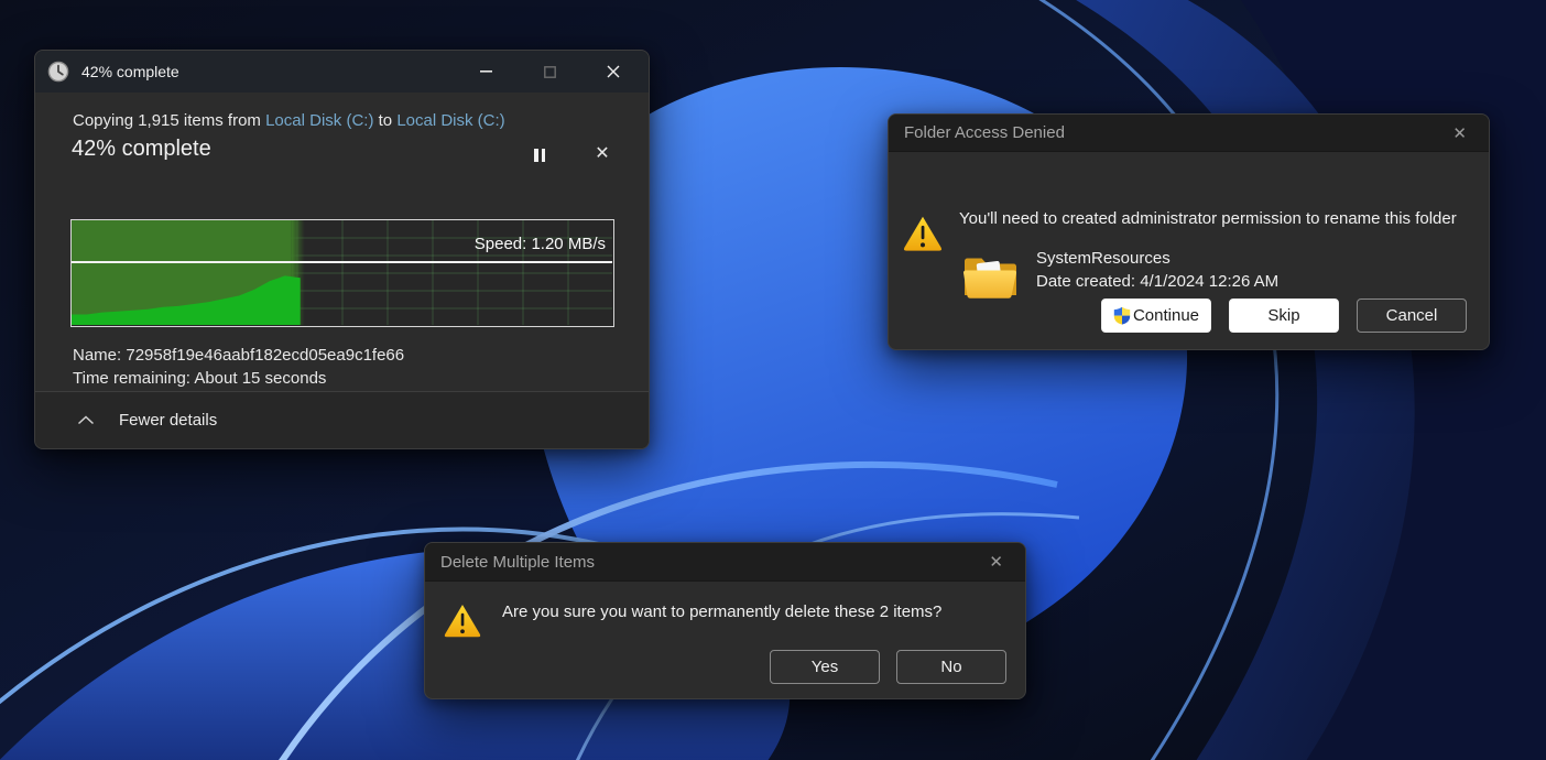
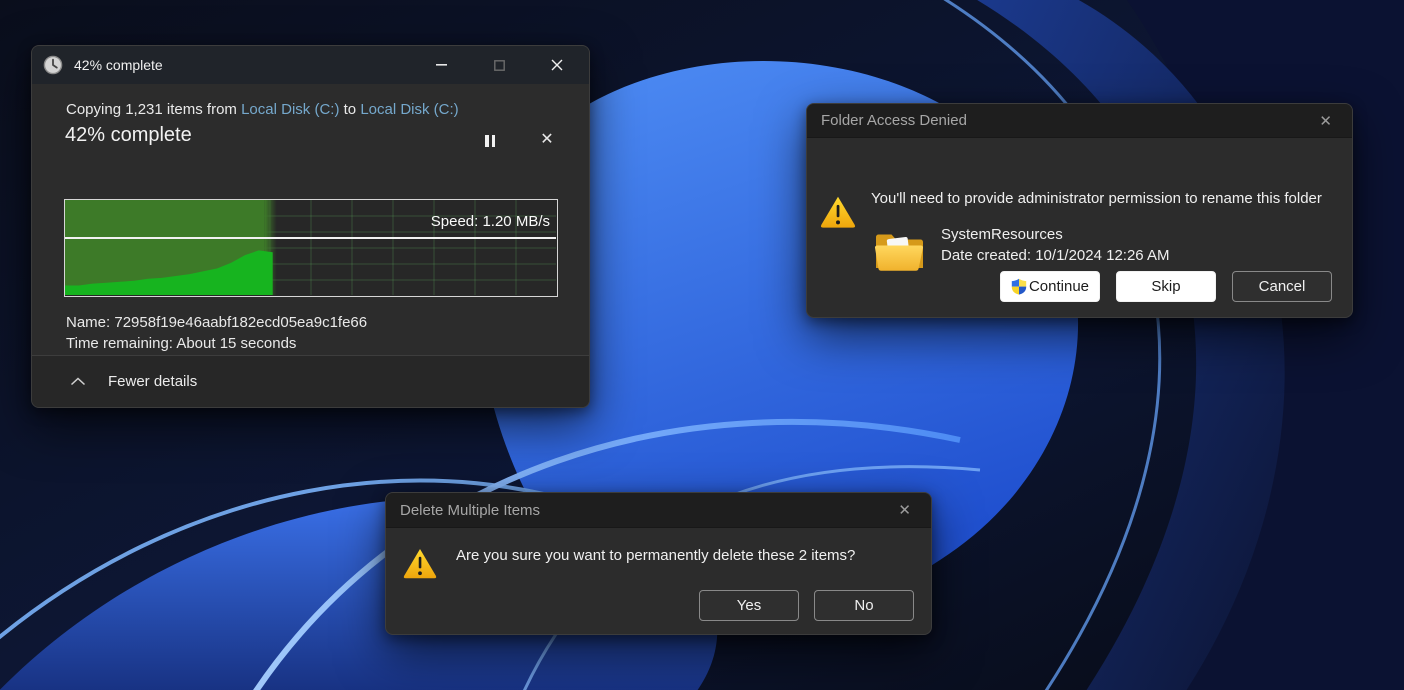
  42% complete
- Copying 1,915 items from Local Disk (C:) to Local Disk (C:)
+ Copying 1,231 items from Local Disk (C:) to Local Disk (C:)
  42% complete
  ✕
  Speed: 1.20 MB/s
  Name: 72958f19e46aabf182ecd05ea9c1fe66
  Time remaining: About 15 seconds
  Fewer details
  Folder Access Denied
  ✕
- You'll need to created administrator permission to rename this folder
+ You'll need to provide administrator permission to rename this folder
  SystemResources
- Date created: 4/1/2024 12:26 AM
+ Date created: 10/1/2024 12:26 AM
  Continue
  Skip
  Cancel
  Delete Multiple Items
  ✕
  Are you sure you want to permanently delete these 2 items?
  Yes
  No
